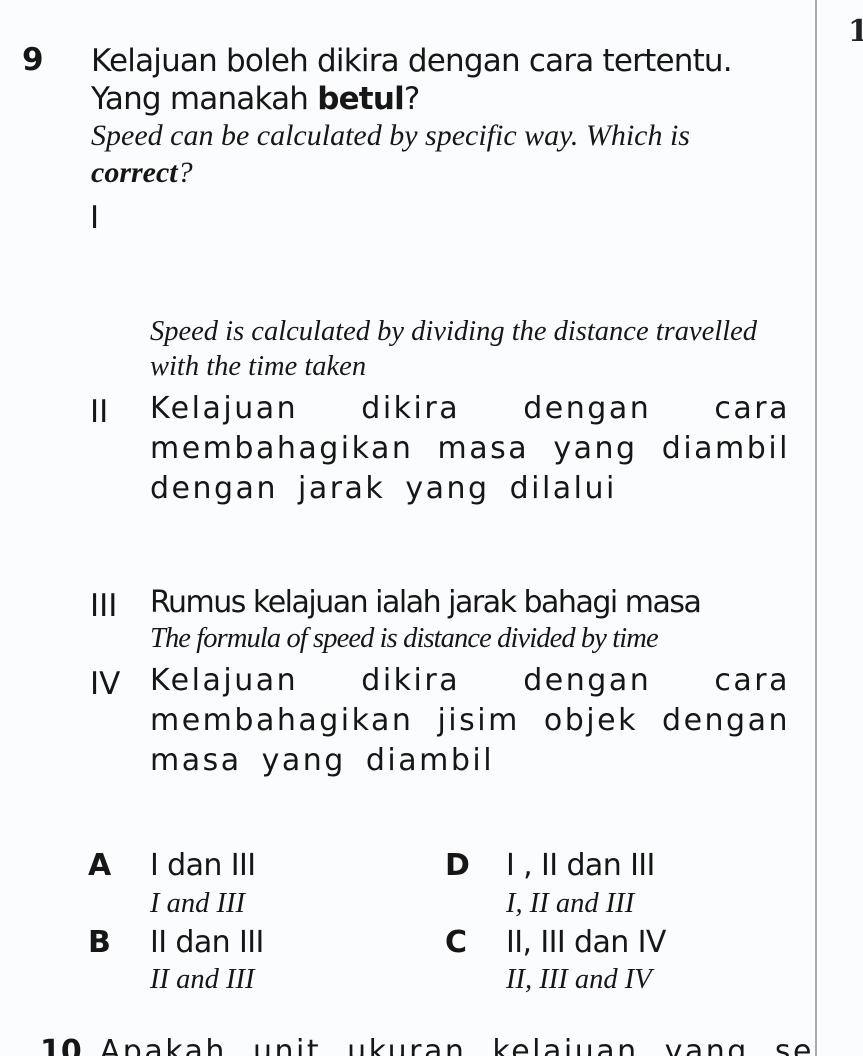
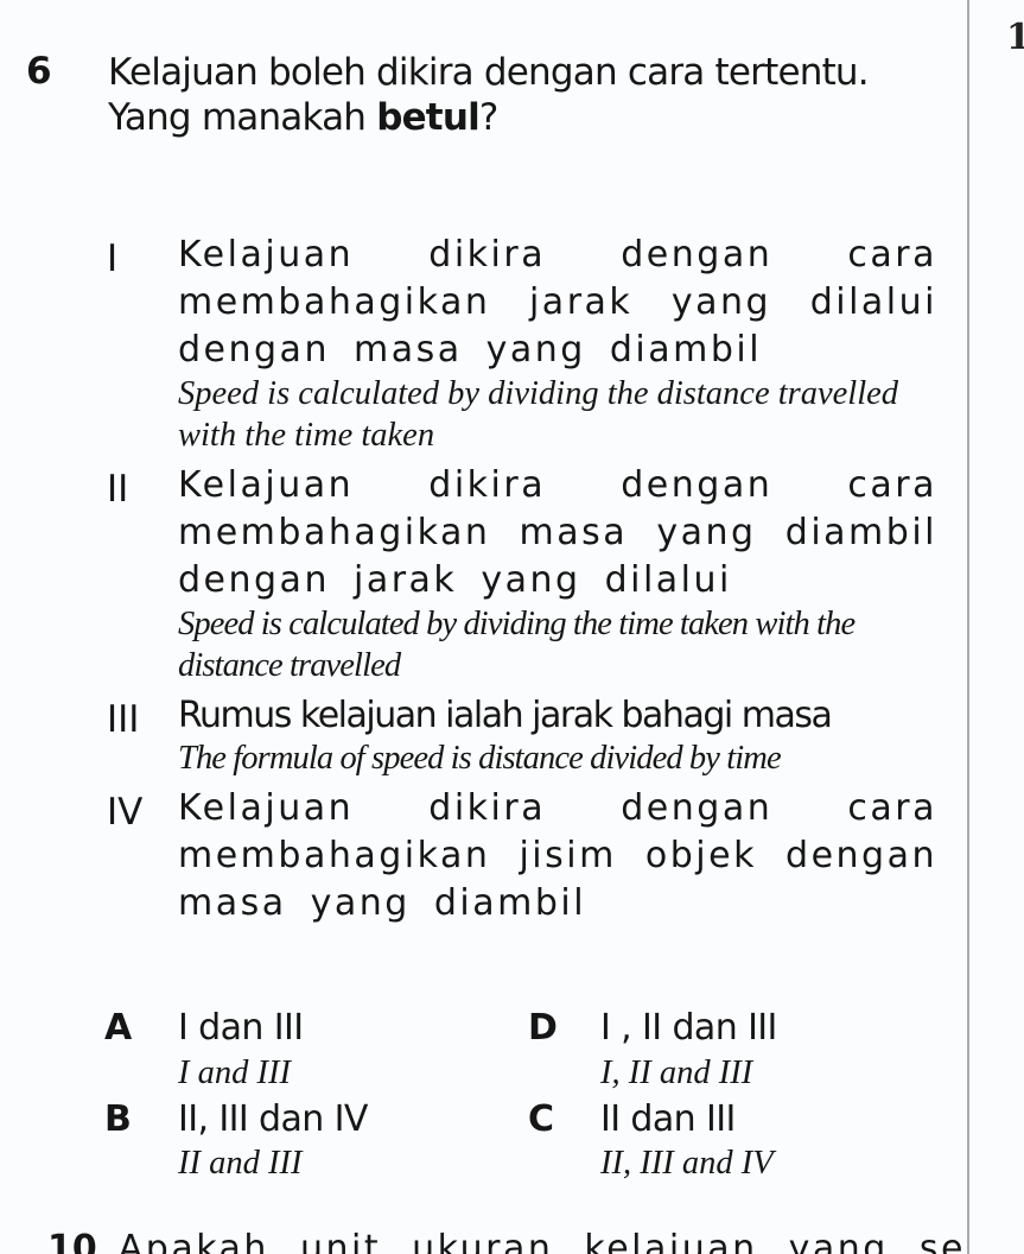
  1
- 9
+ 6
  Kelajuan boleh dikira dengan cara tertentu.
  Yang manakah betul?
- Speed can be calculated by specific way. Which is correct?
  I
+ Kelajuan dikira dengan cara membahagikan jarak yang dilalui dengan masa yang diambil
  Speed is calculated by dividing the distance travelled with the time taken
  II
  Kelajuan dikira dengan cara membahagikan masa yang diambil dengan jarak yang dilalui
+ Speed is calculated by dividing the time taken with the distance travelled
  III
  Rumus kelajuan ialah jarak bahagi masa
  The formula of speed is distance divided by time
  IV
  Kelajuan dikira dengan cara membahagikan jisim objek dengan masa yang diambil
  A
  I dan III
  I and III
  B
- II dan III
+ II, III dan IV
  II and III
  D
  I , II dan III
  I, II and III
  C
- II, III dan IV
+ II dan III
  II, III and IV
  10 Apakah unit ukuran kelajuan yang se
